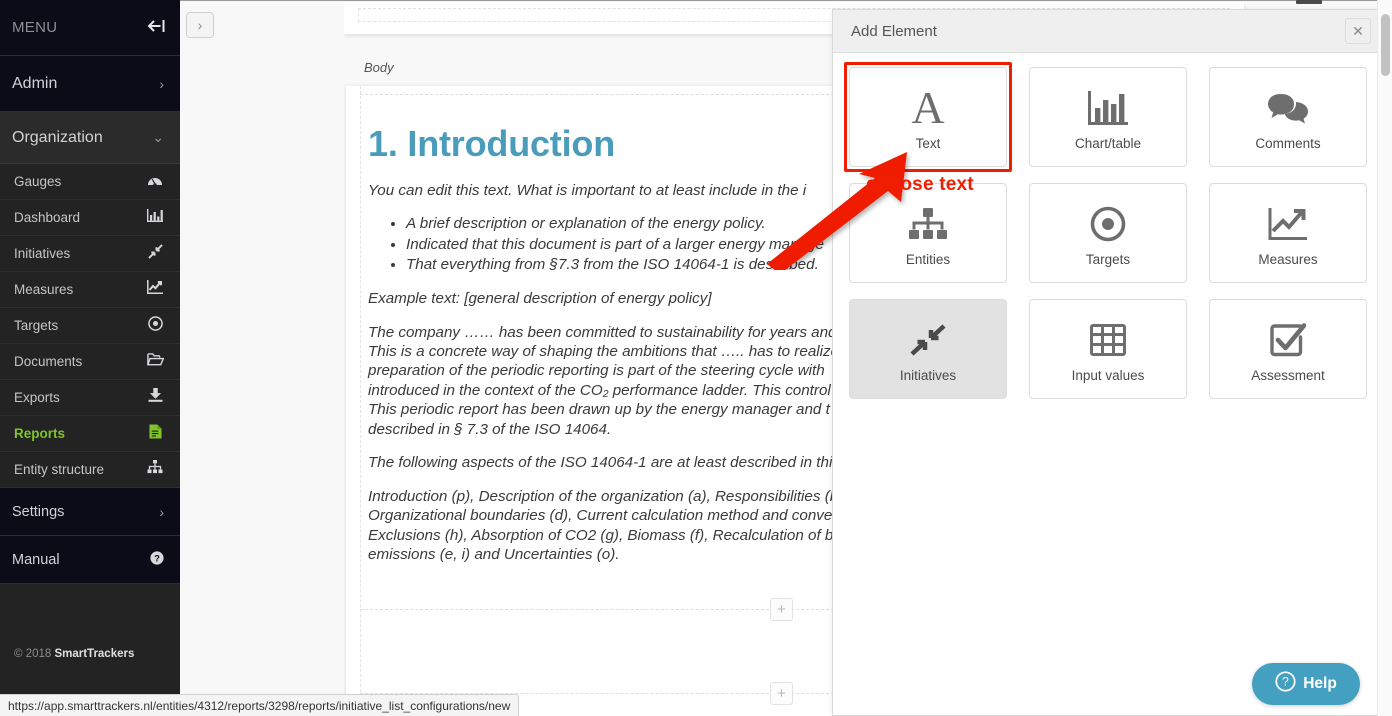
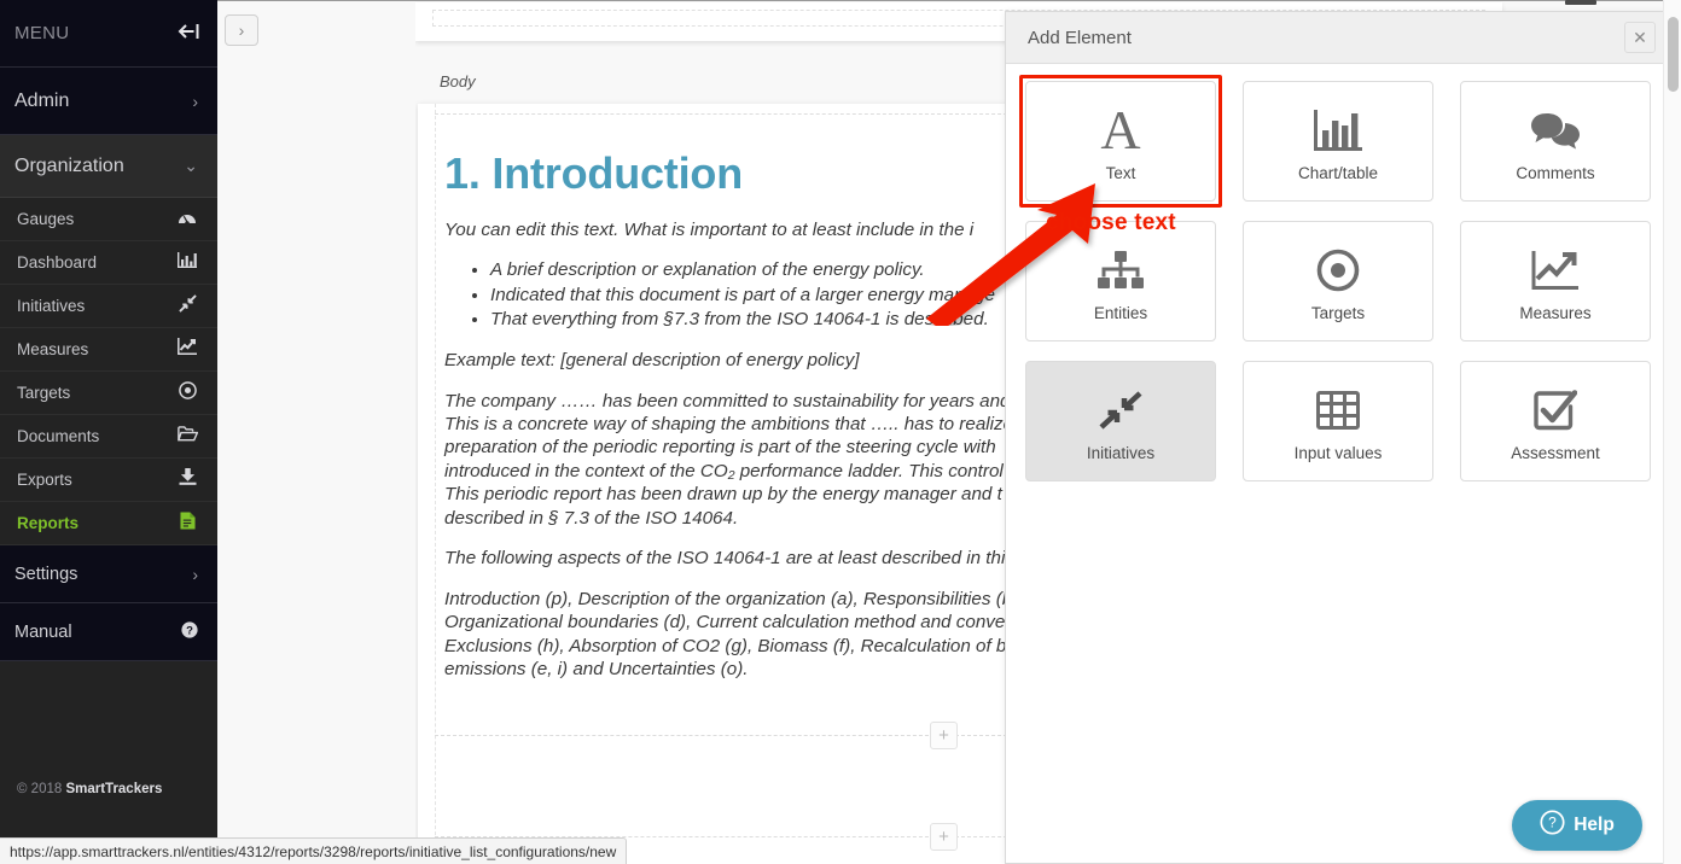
  MENU
  Admin
  ›
  Organization
  ⌄
  Gauges
  Dashboard
  Initiatives
  Measures
  Targets
  Documents
  Exports
  Reports
- Entity structure
  Settings
  ›
  Manual
  ?
  © 2018 SmartTrackers
  ›
  Body
  1. Introduction
  You can edit this text. What is important to at least include in the i
  A brief description or explanation of the energy policy.
  Indicated that this document is part of a larger energy mae
  That everything from §7.3 from the ISO 14064-1 is debed.
  Example text: [general description of energy policy]
  The company …… has been committed to sustainability for years an
  This is a concrete way of shaping the ambitions that ….. has to realiz
  preparation of the periodic reporting is part of the steering cycle with
  introduced in the context of the CO₂ performance ladder. This control
  This periodic report has been drawn up by the energy manager and t
  described in § 7.3 of the ISO 14064.
  The following aspects of the ISO 14064-1 are at least described in thi
  Introduction (p), Description of the organization (a), Responsibilities (
  Organizational boundaries (d), Current calculation method and conve
  Exclusions (h), Absorption of CO2 (g), Biomass (f), Recalculation of b
  emissions (e, i) and Uncertainties (o).
  +
  +
  Add Element
  ✕
  A
  Text
  Chart/table
  Comments
  Entities
  Targets
  Measures
  Initiatives
  Input values
  Assessment
  choose text
  ?
  Help
  https://app.smarttrackers.nl/entities/4312/reports/3298/reports/initiative_list_configurations/new
